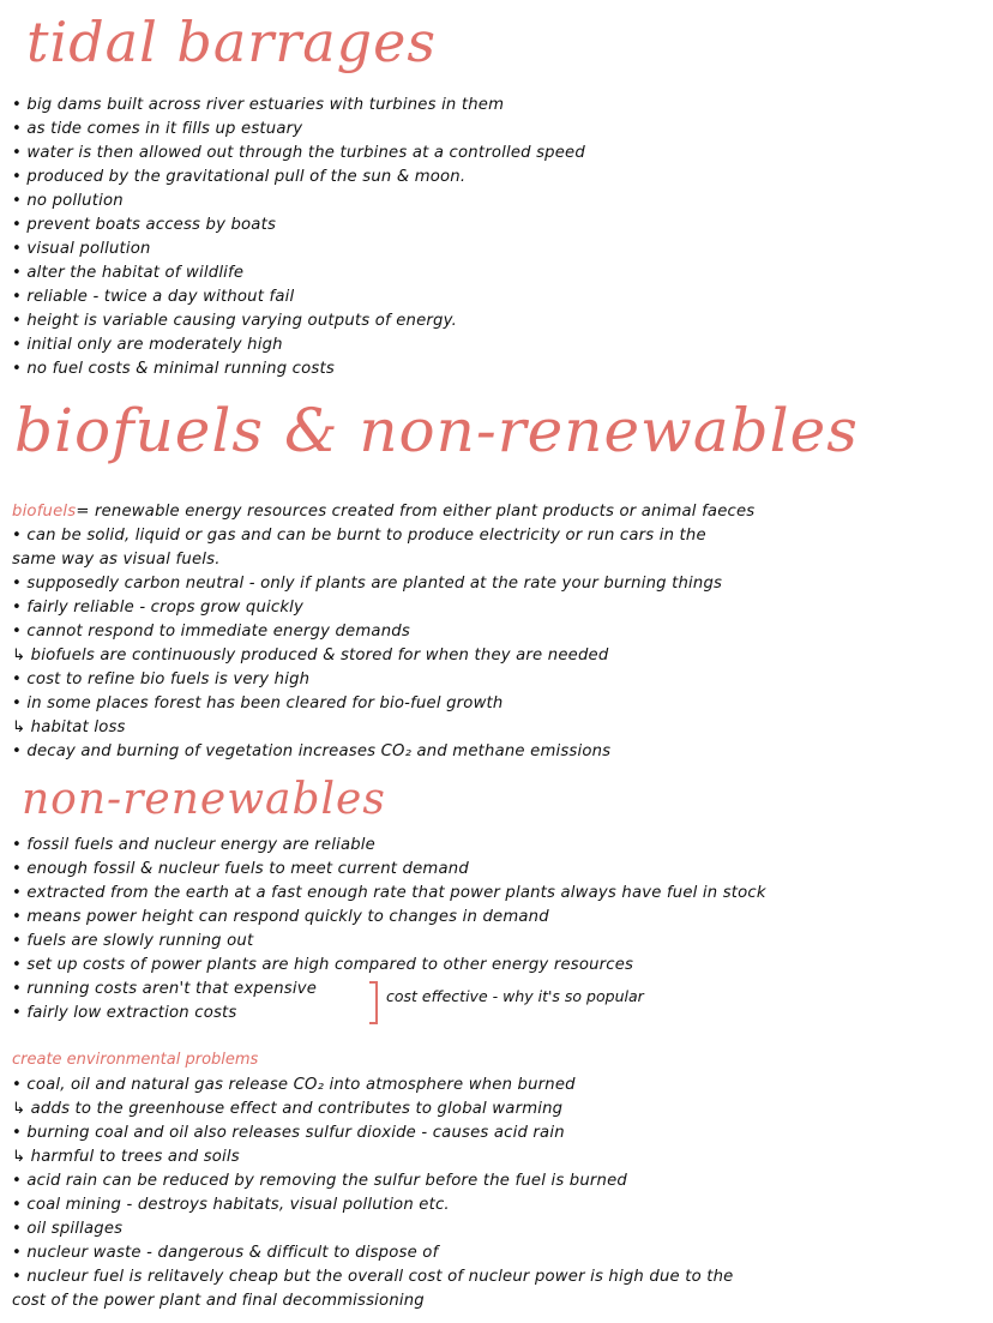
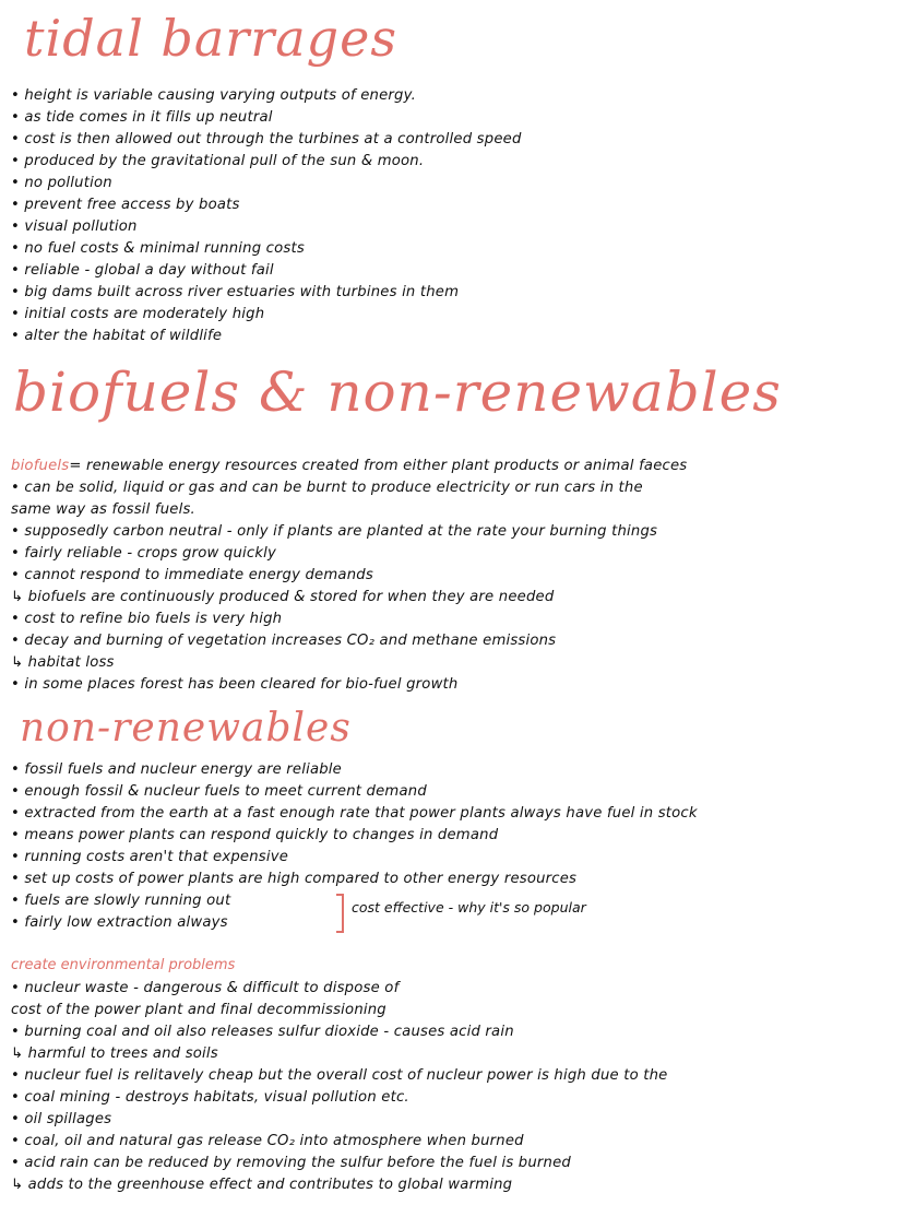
  tidal barrages
- • big dams built across river estuaries with turbines in them
+ • height is variable causing varying outputs of energy.
- • as tide comes in it fills up estuary
+ • as tide comes in it fills up neutral
- • water is then allowed out through the turbines at a controlled speed
+ • cost is then allowed out through the turbines at a controlled speed
  • produced by the gravitational pull of the sun & moon.
  • no pollution
- • prevent boats access by boats
+ • prevent free access by boats
  • visual pollution
- • alter the habitat of wildlife
+ • no fuel costs & minimal running costs
- • reliable - twice a day without fail
+ • reliable - global a day without fail
- • height is variable causing varying outputs of energy.
+ • big dams built across river estuaries with turbines in them
- • initial only are moderately high
+ • initial costs are moderately high
- • no fuel costs & minimal running costs
+ • alter the habitat of wildlife
  biofuels & non-renewables
  biofuels= renewable energy resources created from either plant products or animal faeces
  • can be solid, liquid or gas and can be burnt to produce electricity or run cars in the
- same way as visual fuels.
+ same way as fossil fuels.
  • supposedly carbon neutral - only if plants are planted at the rate your burning things
  • fairly reliable - crops grow quickly
  • cannot respond to immediate energy demands
  ↳ biofuels are continuously produced & stored for when they are needed
  • cost to refine bio fuels is very high
- • in some places forest has been cleared for bio-fuel growth
+ • decay and burning of vegetation increases CO₂ and methane emissions
  ↳ habitat loss
- • decay and burning of vegetation increases CO₂ and methane emissions
+ • in some places forest has been cleared for bio-fuel growth
  non-renewables
  • fossil fuels and nucleur energy are reliable
  • enough fossil & nucleur fuels to meet current demand
  • extracted from the earth at a fast enough rate that power plants always have fuel in stock
- • means power height can respond quickly to changes in demand
+ • means power plants can respond quickly to changes in demand
- • fuels are slowly running out
+ • running costs aren't that expensive
  • set up costs of power plants are high compared to other energy resources
- • running costs aren't that expensive
+ • fuels are slowly running out
- • fairly low extraction costs
+ • fairly low extraction always
  cost effective - why it's so popular
  create environmental problems
- • coal, oil and natural gas release CO₂ into atmosphere when burned
+ • nucleur waste - dangerous & difficult to dispose of
- ↳ adds to the greenhouse effect and contributes to global warming
+ cost of the power plant and final decommissioning
  • burning coal and oil also releases sulfur dioxide - causes acid rain
  ↳ harmful to trees and soils
- • acid rain can be reduced by removing the sulfur before the fuel is burned
+ • nucleur fuel is relitavely cheap but the overall cost of nucleur power is high due to the
  • coal mining - destroys habitats, visual pollution etc.
  • oil spillages
- • nucleur waste - dangerous & difficult to dispose of
+ • coal, oil and natural gas release CO₂ into atmosphere when burned
- • nucleur fuel is relitavely cheap but the overall cost of nucleur power is high due to the
+ • acid rain can be reduced by removing the sulfur before the fuel is burned
- cost of the power plant and final decommissioning
+ ↳ adds to the greenhouse effect and contributes to global warming
